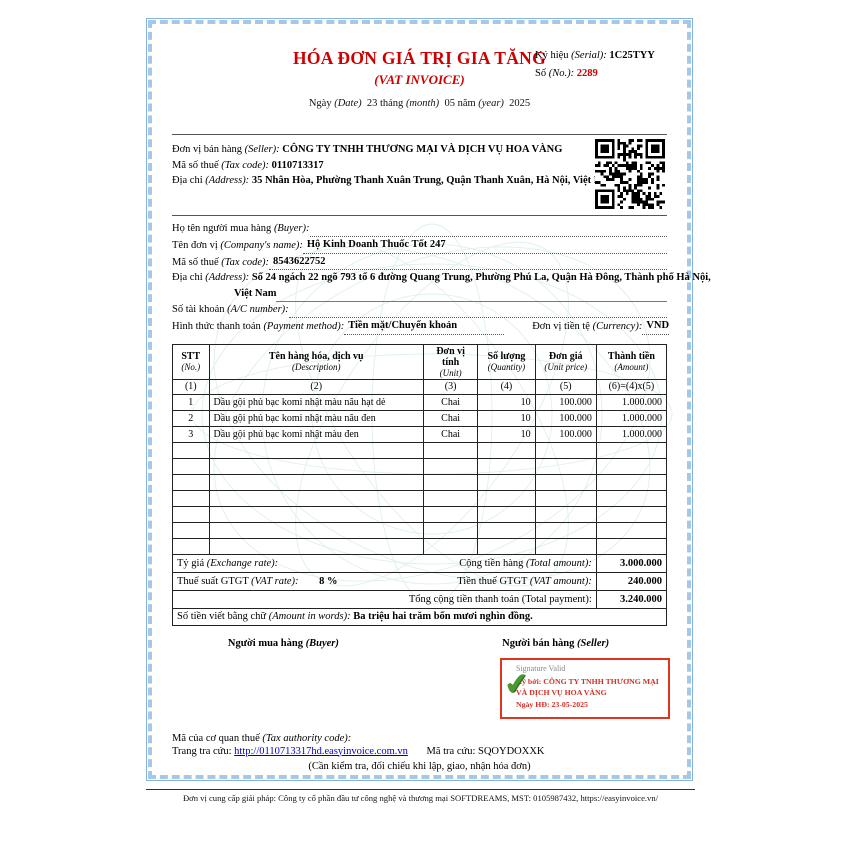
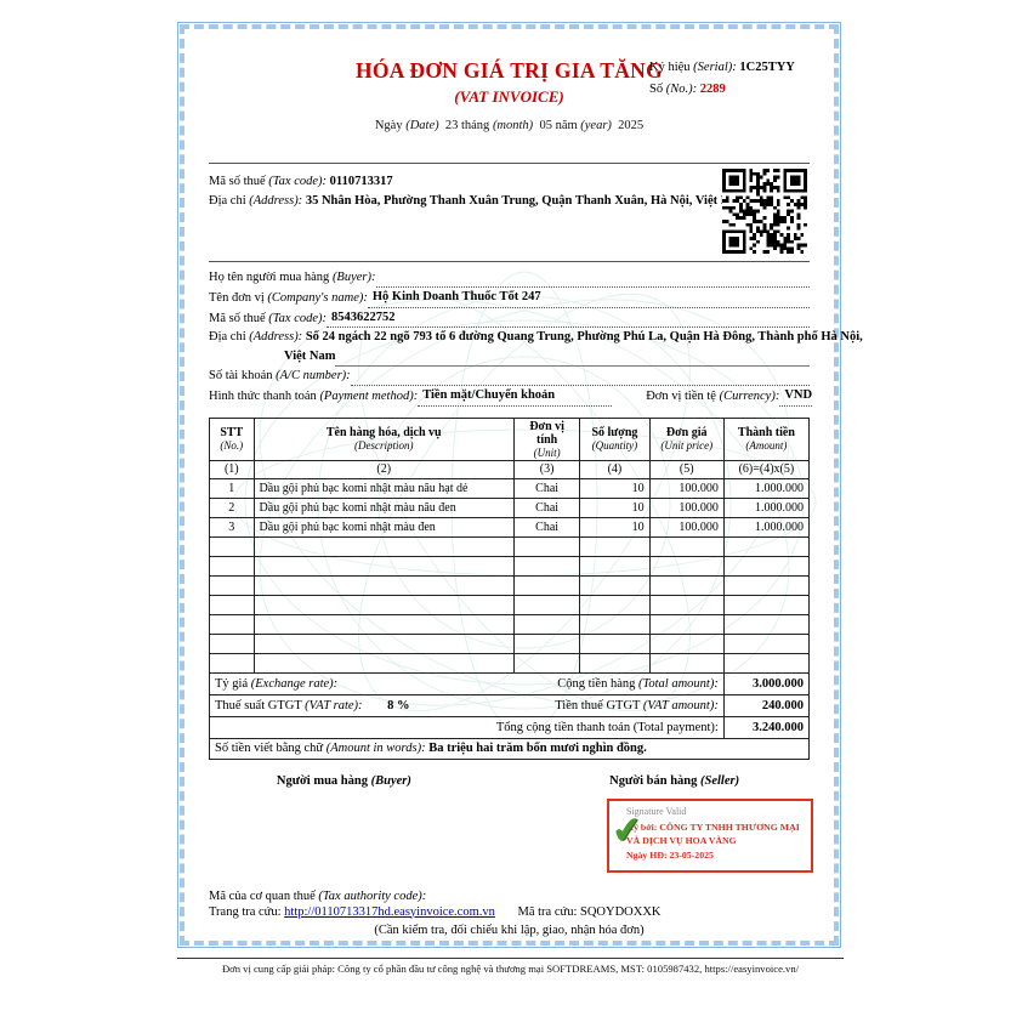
  HÓA ĐƠN GIÁ TRỊ GIA TĂNG
  (VAT INVOICE)
  Ngày (Date) 23 tháng (month) 05 năm (year) 2025
  Ký hiệu (Serial): 1C25TYY
  Số (No.): 2289
- Đơn vị bán hàng (Seller): CÔNG TY TNHH THƯƠNG MẠI VÀ DỊCH VỤ HOA VÀNG
  Mã số thuế (Tax code): 0110713317
  Địa chỉ (Address): 35 Nhân Hòa, Phường Thanh Xuân Trung, Quận Thanh Xuân, Hà Nội, Việt
  Họ tên người mua hàng
  (Buyer):
  Tên đơn vị
  (Company's name):
  Hộ Kinh Doanh Thuốc Tốt 247
  Mã số thuế
  (Tax code):
  8543622752
  Địa chỉ
  (Address):
  Số 24 ngách 22 ngõ 793 tổ 6 đường Quang Trung, Phường Phú La, Quận Hà Đông, Thành phố Hà Nội,
  Việt Nam
  Số tài khoản
  (A/C number):
  Hình thức thanh toán
  (Payment method):
  Tiền mặt/Chuyển khoản
  Đơn vị tiền tệ
  (Currency):
  VND
  STT(No.)	Tên hàng hóa, dịch vụ(Description)	Đơn vị tính(Unit)	Số lượng(Quantity)	Đơn giá(Unit price)	Thành tiền(Amount)
  (1)	(2)	(3)	(4)	(5)	(6)=(4)x(5)
  1	Dầu gội phủ bạc komi nhật màu nâu hạt dẻ	Chai	10	100.000	1.000.000
  2	Dầu gội phủ bạc komi nhật màu nâu đen	Chai	10	100.000	1.000.000
  3	Dầu gội phủ bạc komi nhật màu đen	Chai	10	100.000	1.000.000
  Tỷ giá (Exchange rate): Cộng tiền hàng (Total amount):	3.000.000
  Thuế suất GTGT (VAT rate): 8 % Tiền thuế GTGT (VAT amount):	240.000
  Tổng cộng tiền thanh toán (Total payment):	3.240.000
  Số tiền viết bằng chữ (Amount in words): Ba triệu hai trăm bốn mươi nghìn đồng.
  Người mua hàng (Buyer)
  Người bán hàng (Seller)
  Signature Valid
  Ký bởi: CÔNG TY TNHH THƯƠNG MẠI VÀ DỊCH VỤ HOA VÀNG
  Ngày HĐ: 23-05-2025
  Mã của cơ quan thuế (Tax authority code):
  Trang tra cứu: http://0110713317hd.easyinvoice.com.vn Mã tra cứu: SQOYDOXXK
  (Cần kiểm tra, đối chiếu khi lập, giao, nhận hóa đơn)
  Đơn vị cung cấp giải pháp: Công ty cổ phần đầu tư công nghệ và thương mại SOFTDREAMS, MST: 0105987432, https://easyinvoice.vn/
